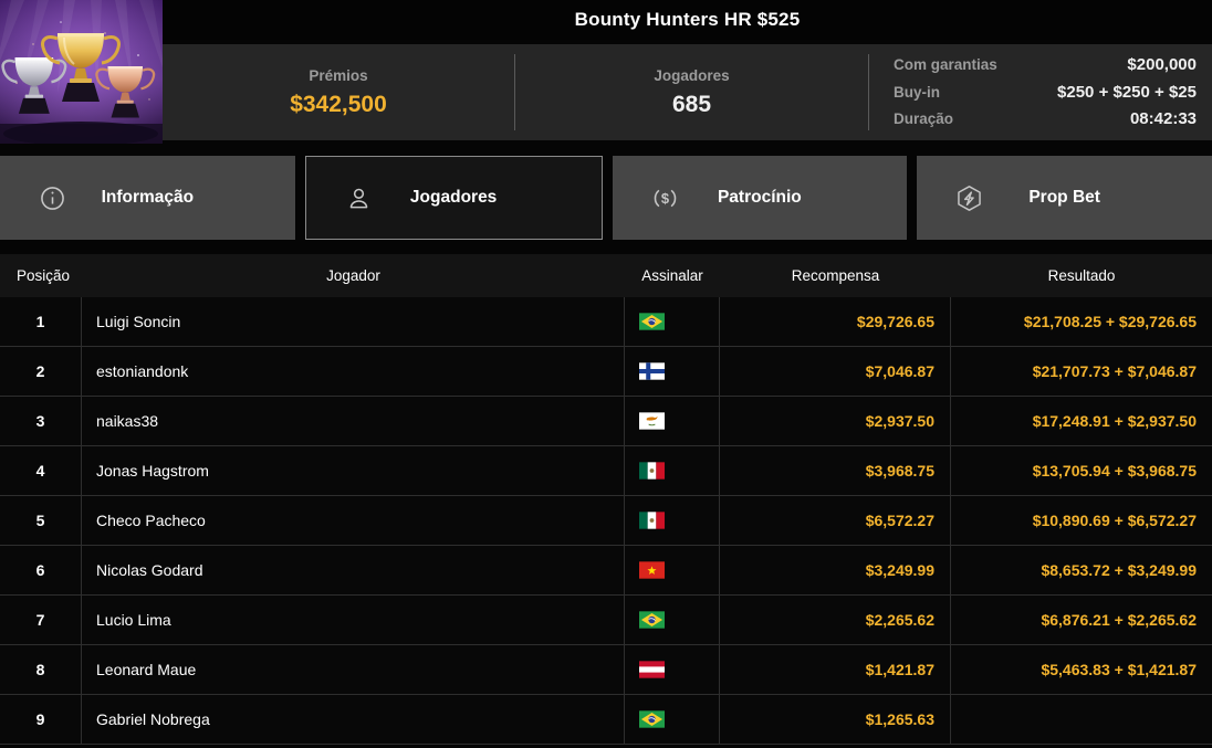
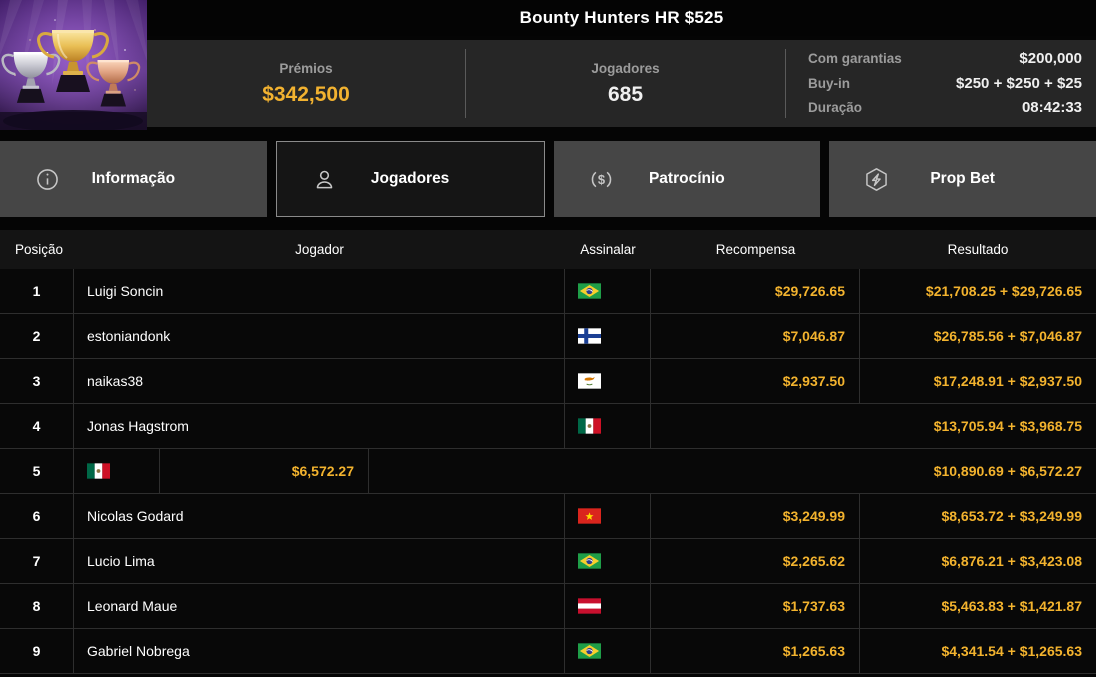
  Bounty Hunters HR $525
  Prémios
  $342,500
  Jogadores
  685
  Com garantias
  $200,000
  Buy-in
  $250 + $250 + $25
  Duração
  08:42:33
  Informação
  Jogadores
  $
  Patrocínio
  Prop Bet
  Posição
  Jogador
  Assinalar
  Recompensa
  Resultado
  1
  Luigi Soncin
  $29,726.65
  $21,708.25 + $29,726.65
  2
  estoniandonk
  $7,046.87
- $21,707.73 + $7,046.87
+ $26,785.56 + $7,046.87
  3
  naikas38
  $2,937.50
  $17,248.91 + $2,937.50
  4
  Jonas Hagstrom
- $3,968.75
  $13,705.94 + $3,968.75
  5
- Checo Pacheco
  $6,572.27
  $10,890.69 + $6,572.27
  6
  Nicolas Godard
  $3,249.99
  $8,653.72 + $3,249.99
  7
  Lucio Lima
  $2,265.62
- $6,876.21 + $2,265.62
+ $6,876.21 + $3,423.08
  8
  Leonard Maue
- $1,421.87
+ $1,737.63
  $5,463.83 + $1,421.87
  9
  Gabriel Nobrega
  $1,265.63
+ $4,341.54 + $1,265.63
